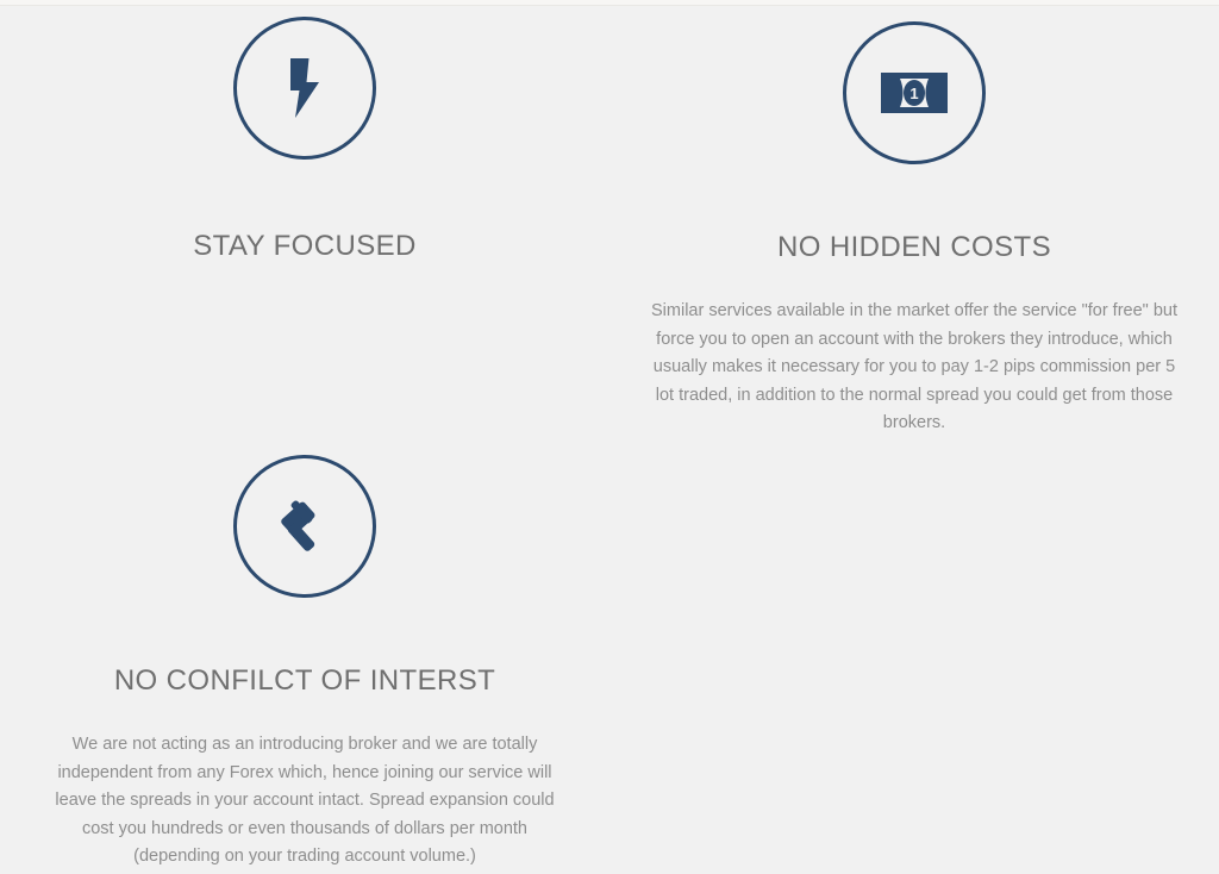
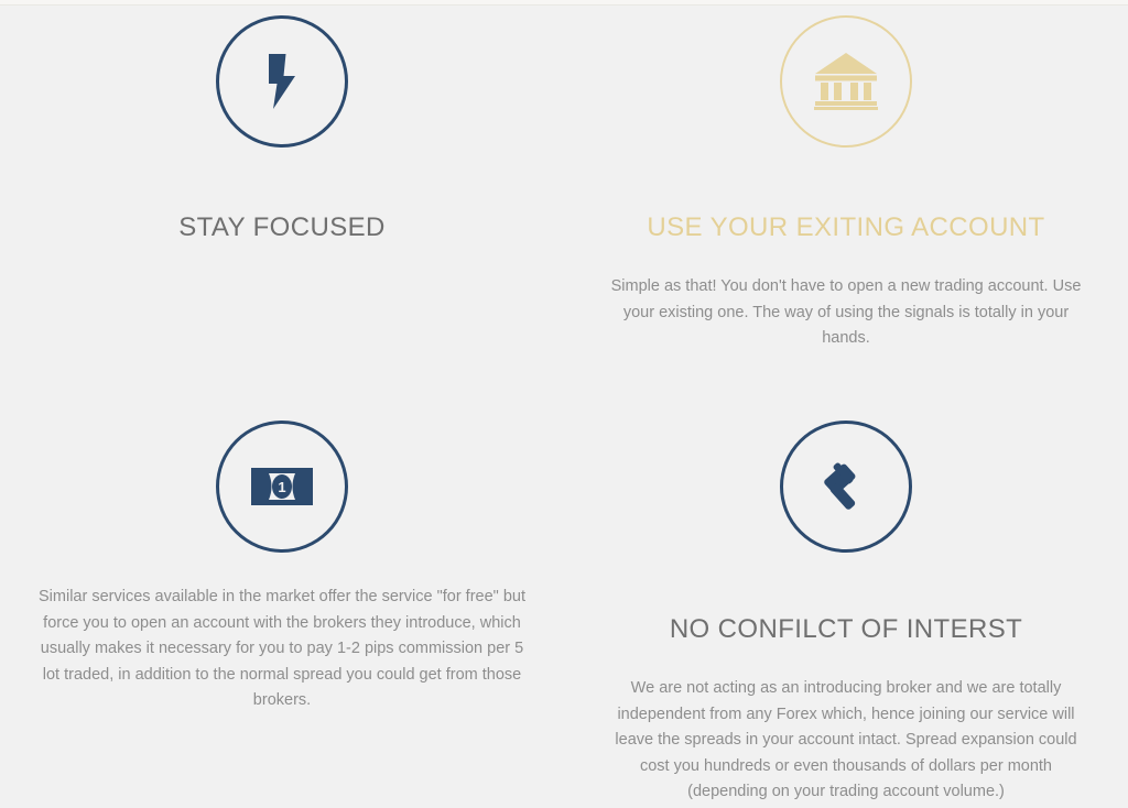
  STAY FOCUSED
+ USE YOUR EXITING ACCOUNT
+ Simple as that! You don't have to open a new trading account. Use your existing one. The way of using the signals is totally in your hands.
  1
- NO HIDDEN COSTS
  Similar services available in the market offer the service "for free" but force you to open an account with the brokers they introduce, which usually makes it necessary for you to pay 1-2 pips commission per 5 lot traded, in addition to the normal spread you could get from those brokers.
  NO CONFILCT OF INTERST
  We are not acting as an introducing broker and we are totally independent from any Forex which, hence joining our service will leave the spreads in your account intact. Spread expansion could cost you hundreds or even thousands of dollars per month (depending on your trading account volume.)
